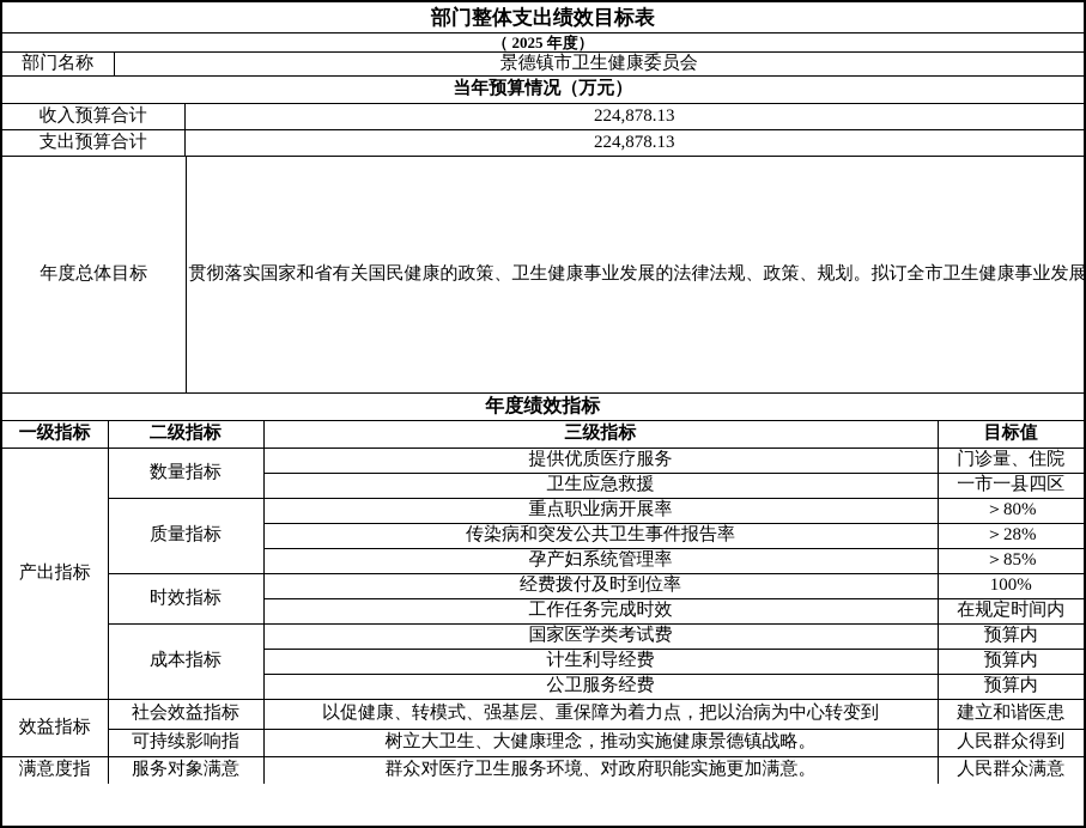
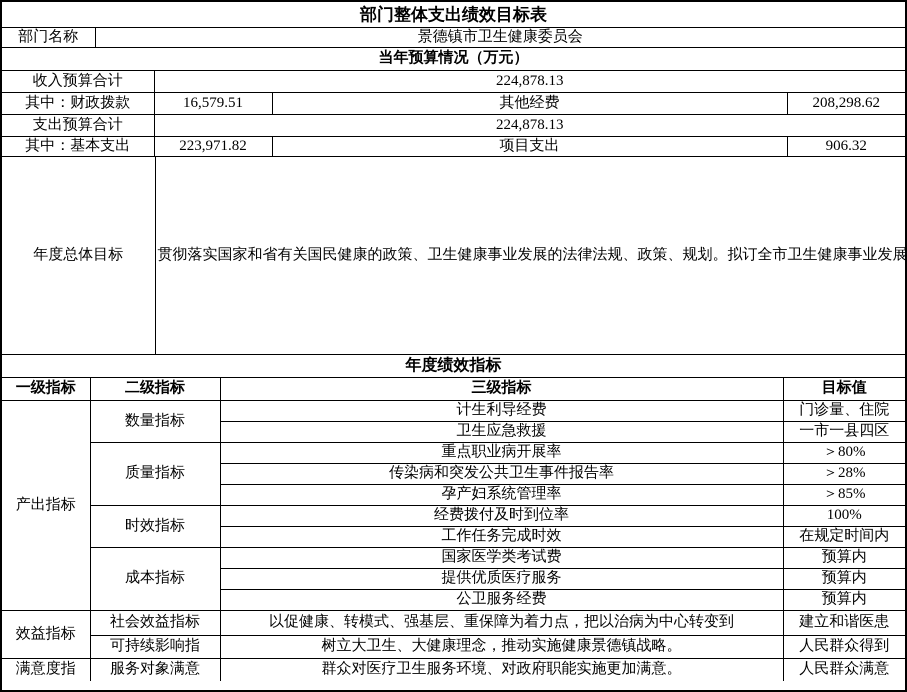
  部门整体支出绩效目标表
- （ 2025 年度）
  部门名称	景德镇市卫生健康委员会
  当年预算情况（万元）
  收入预算合计	224,878.13
+ 其中：财政拨款	16,579.51	其他经费	208,298.62
  支出预算合计	224,878.13
+ 其中：基本支出	223,971.82	项目支出	906.32
  年度绩效指标
  一级指标	二级指标	三级指标	目标值
- 产出指标	数量指标	提供优质医疗服务	门诊量、住院
+ 产出指标	数量指标	计生利导经费	门诊量、住院
  卫生应急救援	一市一县四区
  质量指标	重点职业病开展率	＞80%
  传染病和突发公共卫生事件报告率	＞28%
  孕产妇系统管理率	＞85%
  时效指标	经费拨付及时到位率	100%
  工作任务完成时效	在规定时间内
  成本指标	国家医学类考试费	预算内
- 计生利导经费	预算内
+ 提供优质医疗服务	预算内
  公卫服务经费	预算内
  效益指标	社会效益指标	以促健康、转模式、强基层、重保障为着力点，把以治病为中心转变到	建立和谐医患
  可持续影响指	树立大卫生、大健康理念，推动实施健康景德镇战略。	人民群众得到
  满意度指	服务对象满意	群众对医疗卫生服务环境、对政府职能实施更加满意。	人民群众满意
